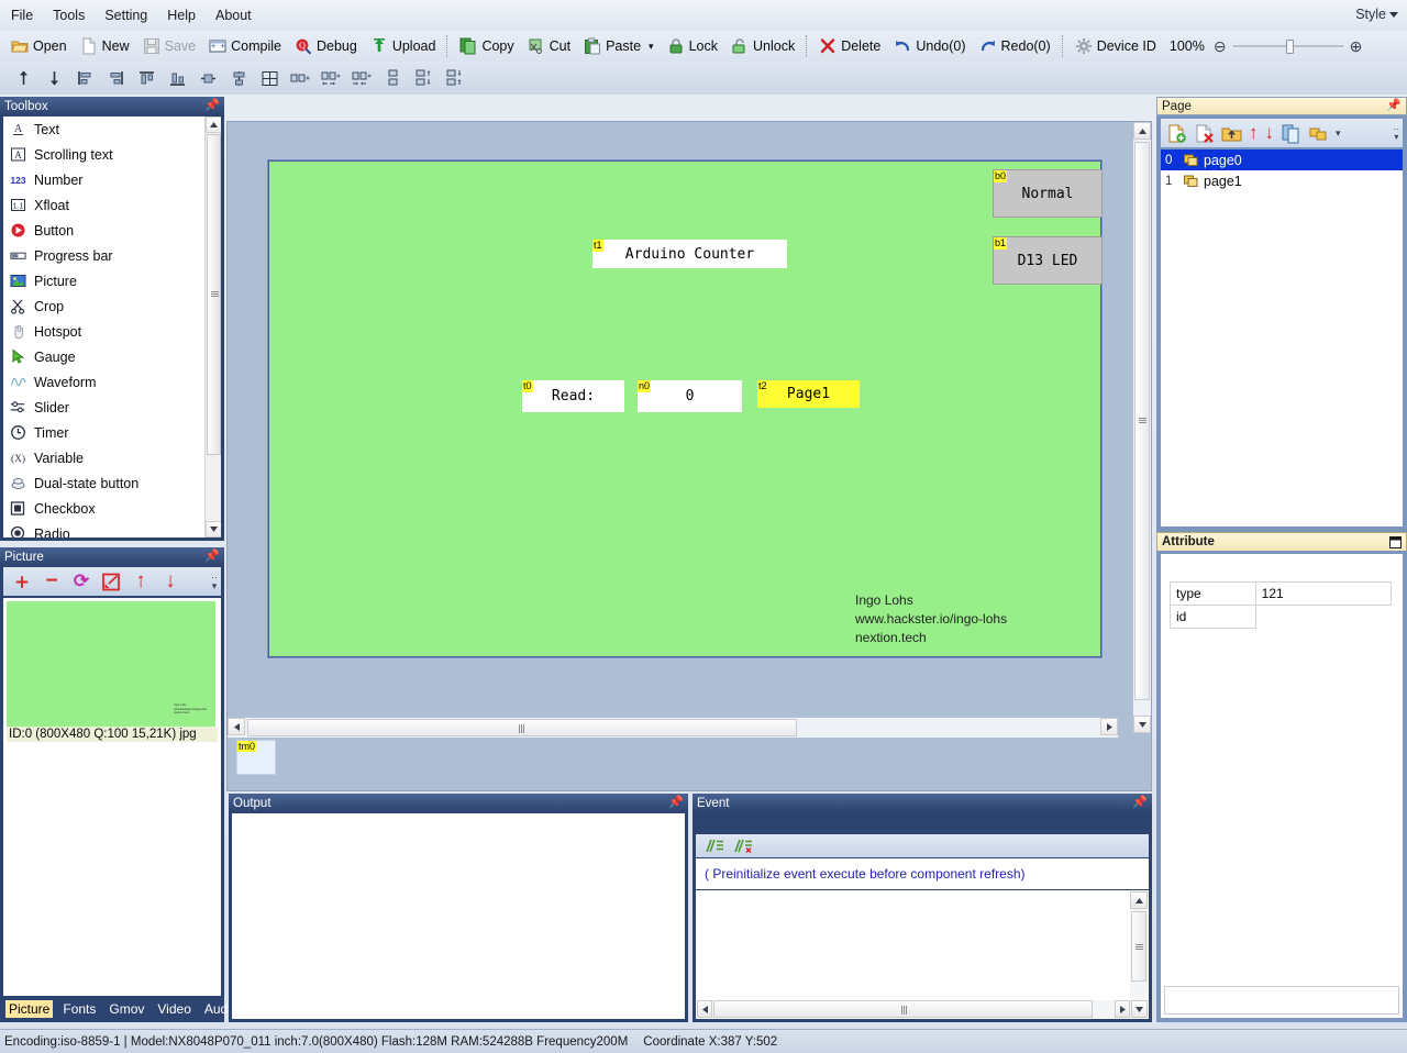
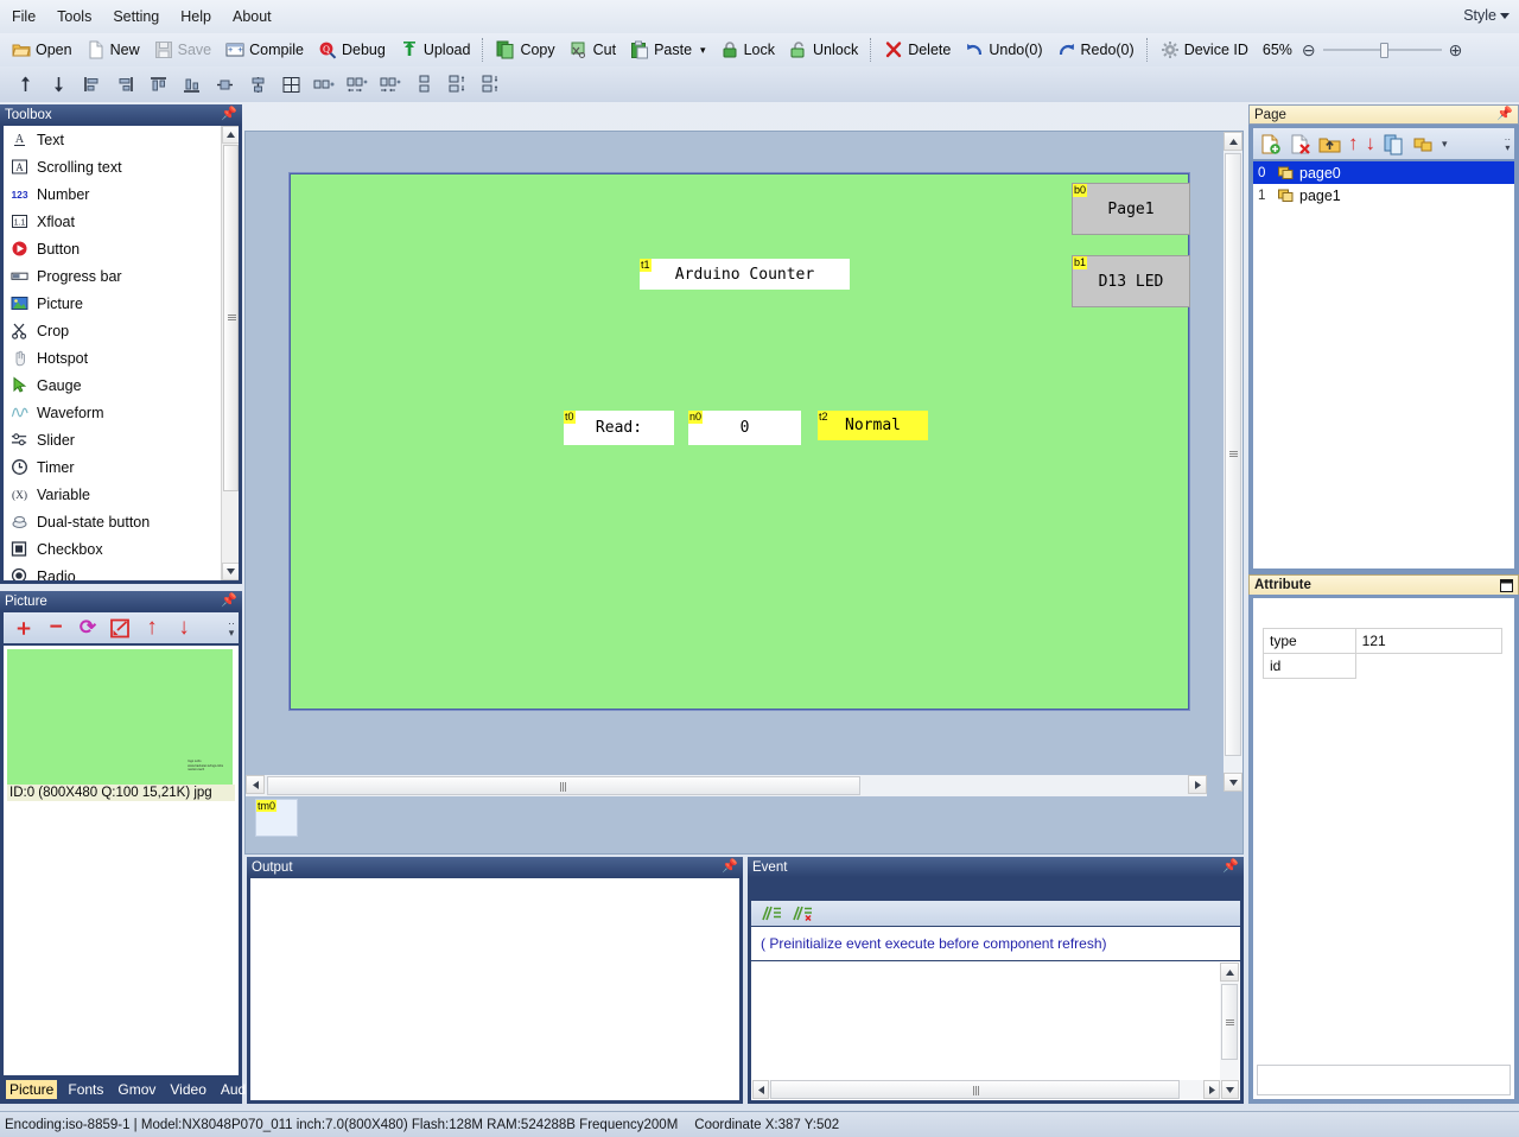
  File
  Tools
  Setting
  Help
  About
  Style
  Open
  New
  Save
  + +
  Compile
  Q
  Debug
  Upload
  Copy
  Cut
  Paste
  ▾
  Lock
  Unlock
  Delete
  Undo(0)
  Redo(0)
  Device ID
- 100%
+ 65%
  ⊖
  ⊕
  Toolbox
  📌
  A
  Text
  A
  Scrolling text
  123
  Number
  Xfloat
  Button
  Progress bar
  Picture
  Crop
  Hotspot
  Gauge
  Waveform
  Slider
  Timer
  (X)
  Variable
  Dual-state button
  Checkbox
  Radio
  Picture
  📌
  ＋
  −
  ⟳
  ↑
  ↓
  ··
  ▾
  ID:0 (800X480 Q:100 15,21K) jpg
  Picture
  Fonts
  Gmov
  Video
  t1
  Arduino Counter
  b0
- Normal
+ Page1
  b1
  D13 LED
  t0
  Read:
  n0
  0
  t2
- Page1
+ Normal
- Ingo Lohs
- www.hackster.io/ingo-lohs
- nextion.tech
  tm0
  Output
  📌
  Event
  📌
  ( Preinitialize event execute before component refresh)
  Page
  📌
  ↑
  ↓
  ▾
  ··
  ▾
  0
  page0
  1
  page1
  Attribute
  type	121
  id
  Encoding:iso-8859-1 | Model:NX8048P070_011 inch:7.0(800X480) Flash:128M RAM:524288B Frequency200M
  Coordinate X:387 Y:502
